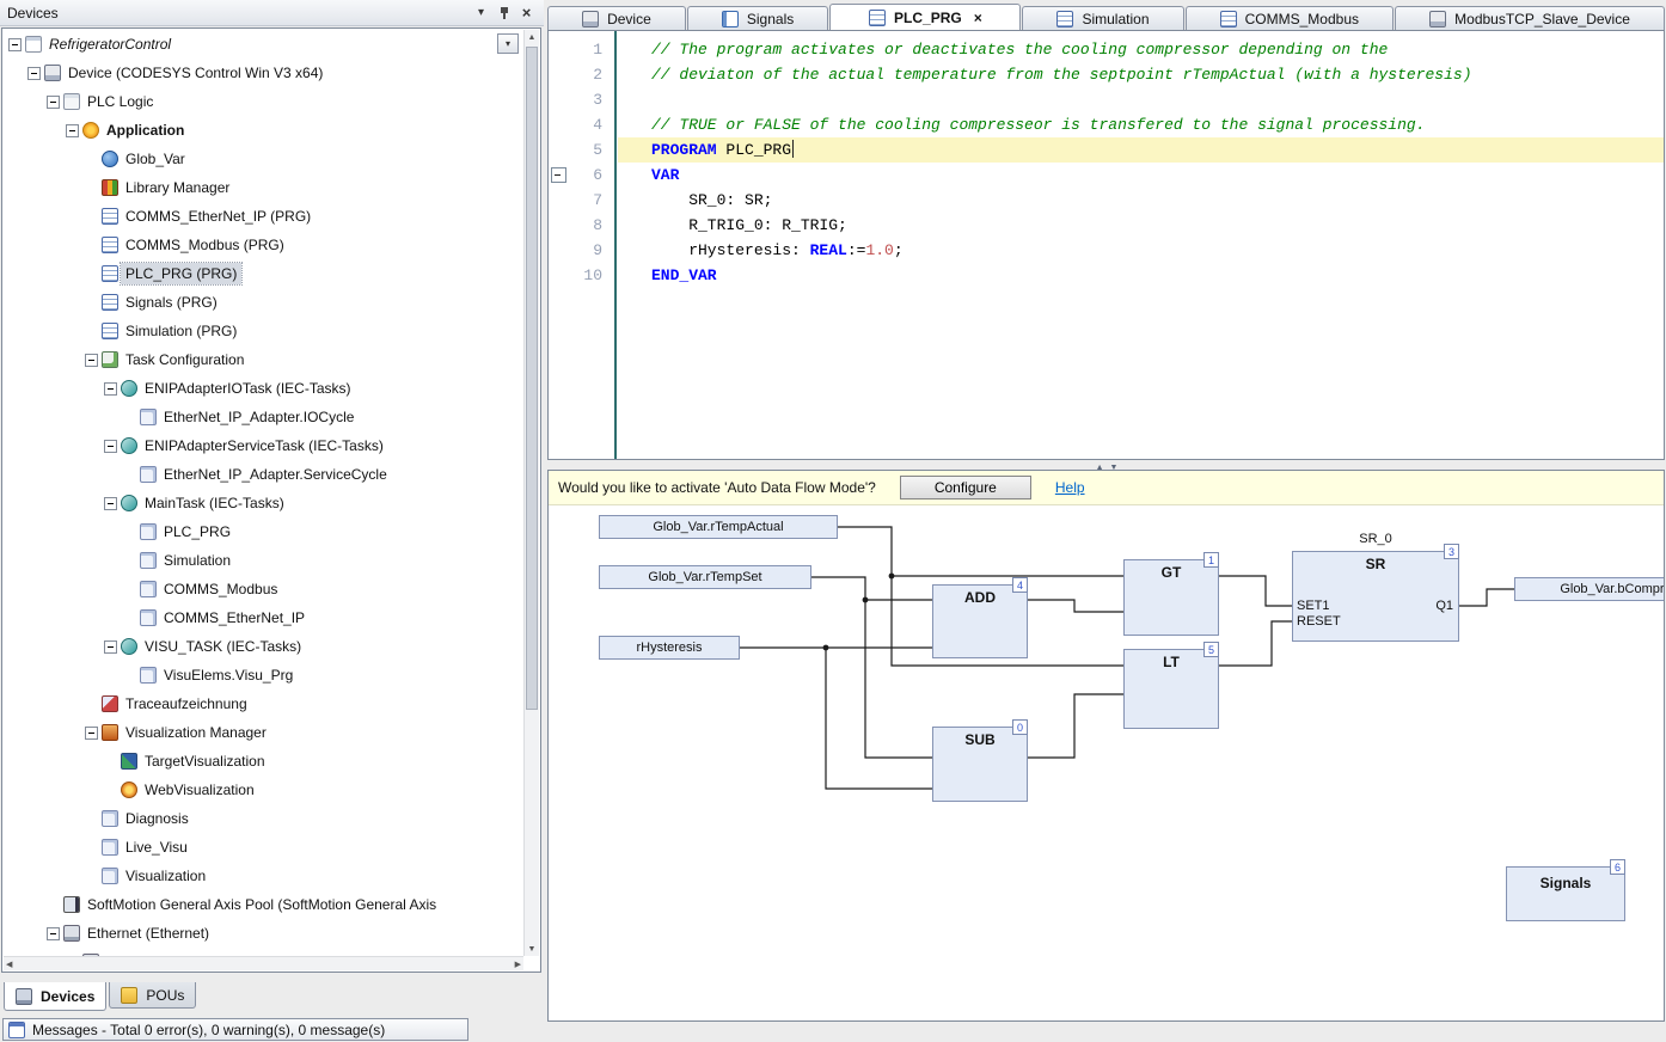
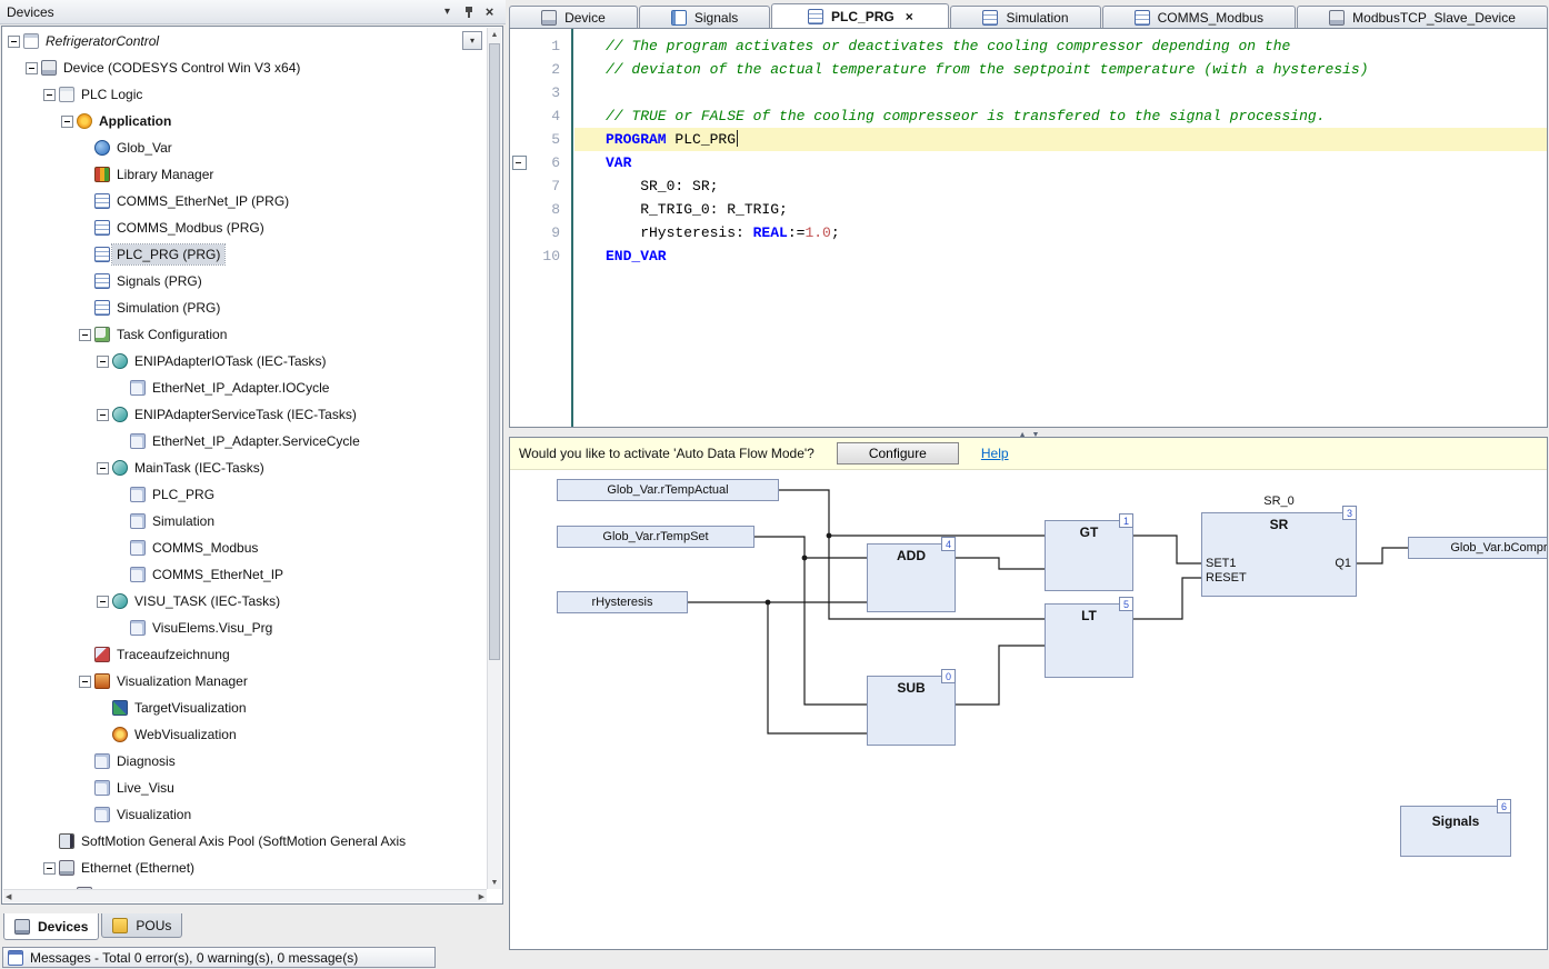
  Devices
  RefrigeratorControl
  ▾
  Device (CODESYS Control Win V3 x64)
  PLC Logic
  Application
  Glob_Var
  Library Manager
  COMMS_EtherNet_IP (PRG)
  COMMS_Modbus (PRG)
  PLC_PRG (PRG)
  Signals (PRG)
  Simulation (PRG)
  Task Configuration
  ENIPAdapterIOTask (IEC-Tasks)
  EtherNet_IP_Adapter.IOCycle
  ENIPAdapterServiceTask (IEC-Tasks)
  EtherNet_IP_Adapter.ServiceCycle
  MainTask (IEC-Tasks)
  PLC_PRG
  Simulation
  COMMS_Modbus
  COMMS_EtherNet_IP
  VISU_TASK (IEC-Tasks)
  VisuElems.Visu_Prg
  Traceaufzeichnung
  Visualization Manager
  TargetVisualization
  WebVisualization
  Diagnosis
  Live_Visu
  Visualization
  SoftMotion General Axis Pool (SoftMotion General Axis
  Ethernet (Ethernet)
  Devices
  POUs
  Messages - Total 0 error(s), 0 warning(s), 0 message(s)
  Device
  Signals
  PLC_PRG
  ×
  Simulation
  COMMS_Modbus
  ModbusTCP_Slave_Device
  1
  // The program activates or deactivates the cooling compressor depending on the
  2
- // deviaton of the actual temperature from the septpoint rTempActual (with a hysteresis)
+ // deviaton of the actual temperature from the septpoint temperature (with a hysteresis)
  3
  4
  // TRUE or FALSE of the cooling compresseor is transfered to the signal processing.
  5
  PROGRAM PLC_PRG
  6
  VAR
  7
  SR_0: SR;
  8
  R_TRIG_0: R_TRIG;
  9
  rHysteresis: REAL:=1.0;
  10
  END_VAR
  Would you like to activate 'Auto Data Flow Mode'?
  Configure
  Help
  Glob_Var.rTempActual
  Glob_Var.rTempSet
  rHysteresis
  Glob_Var.bCompr
  ADD
  4
  GT
  1
  LT
  5
  SUB
  0
  SR_0
  SR
  SET1
  RESET
  Q1
  3
  Signals
  6
